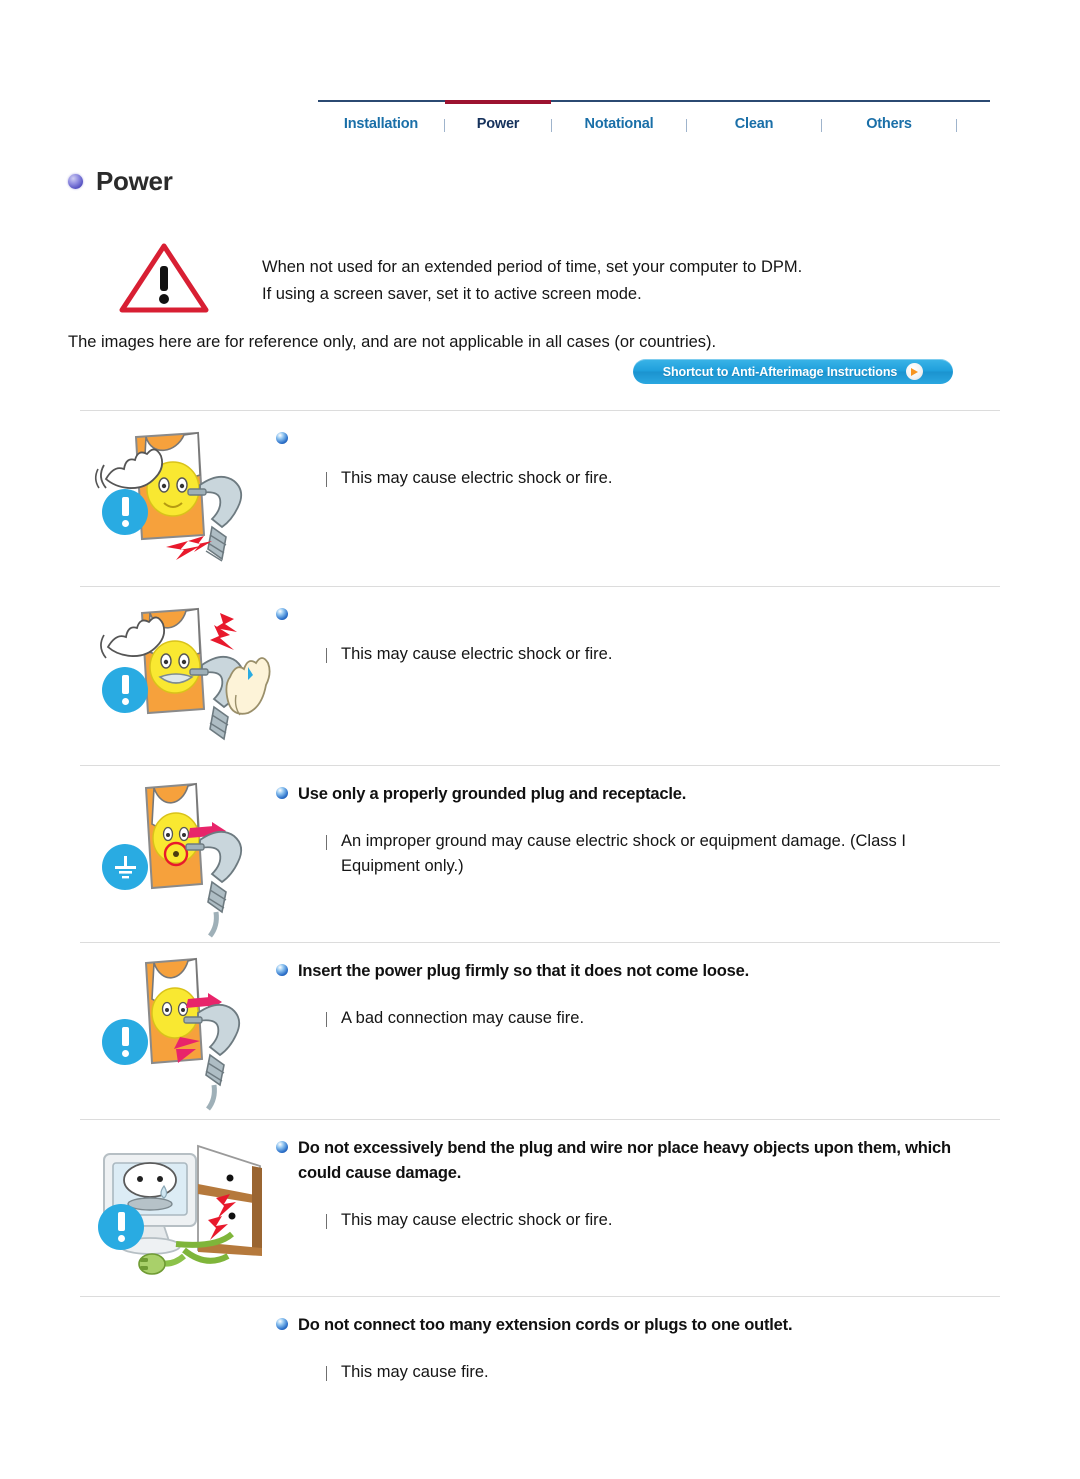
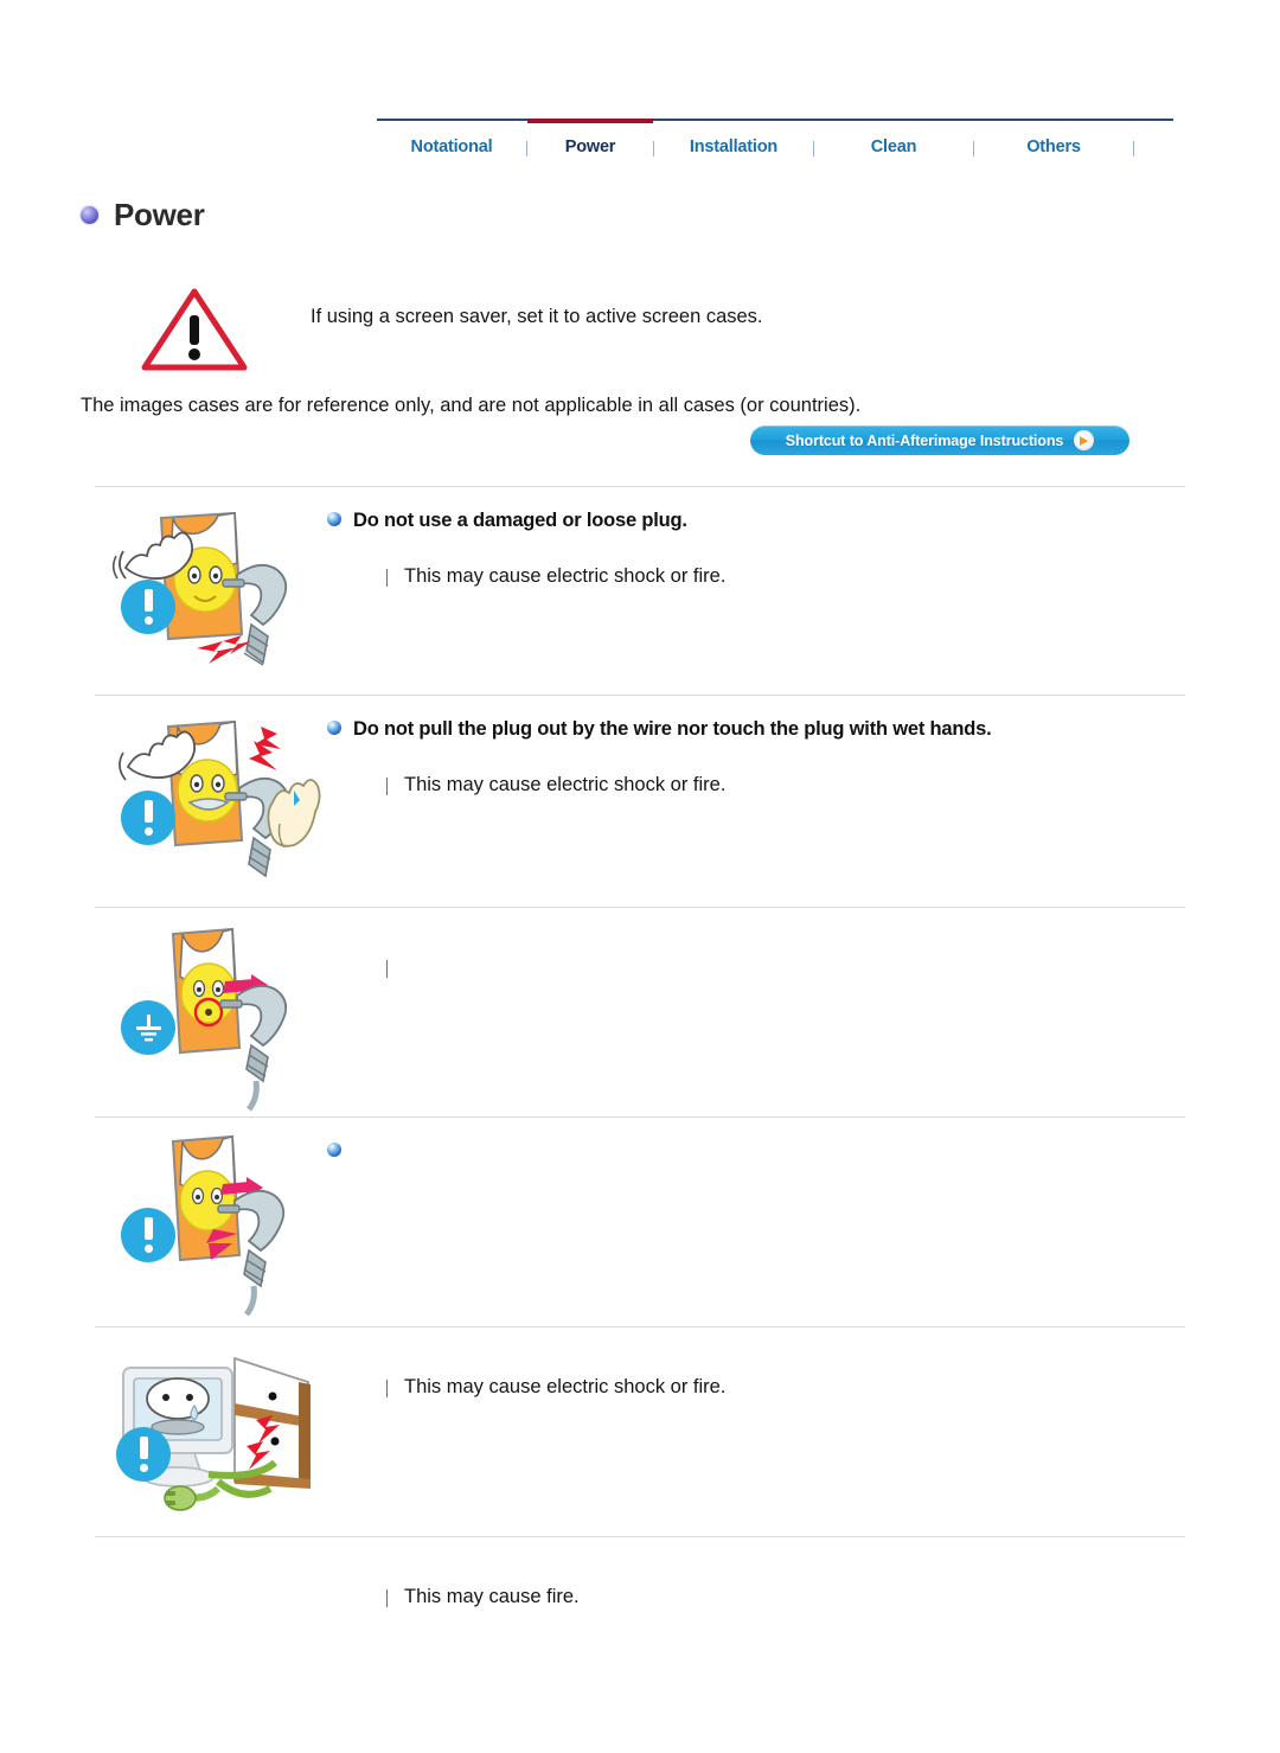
- Installation
+ Notational
  Power
- Notational
+ Installation
  Clean
  Others
  Power
- When not used for an extended period of time, set your computer to DPM.
- If using a screen saver, set it to active screen mode.
+ If using a screen saver, set it to active screen cases.
- The images here are for reference only, and are not applicable in all cases (or countries).
+ The images cases are for reference only, and are not applicable in all cases (or countries).
  Shortcut to Anti-Afterimage Instructions
+ Do not use a damaged or loose plug.
  This may cause electric shock or fire.
+ Do not pull the plug out by the wire nor touch the plug with wet hands.
  This may cause electric shock or fire.
- Use only a properly grounded plug and receptacle.
- An improper ground may cause electric shock or equipment damage. (Class I Equipment only.)
- Insert the power plug firmly so that it does not come loose.
- A bad connection may cause fire.
- Do not excessively bend the plug and wire nor place heavy objects upon them, which could cause damage.
  This may cause electric shock or fire.
- Do not connect too many extension cords or plugs to one outlet.
  This may cause fire.
